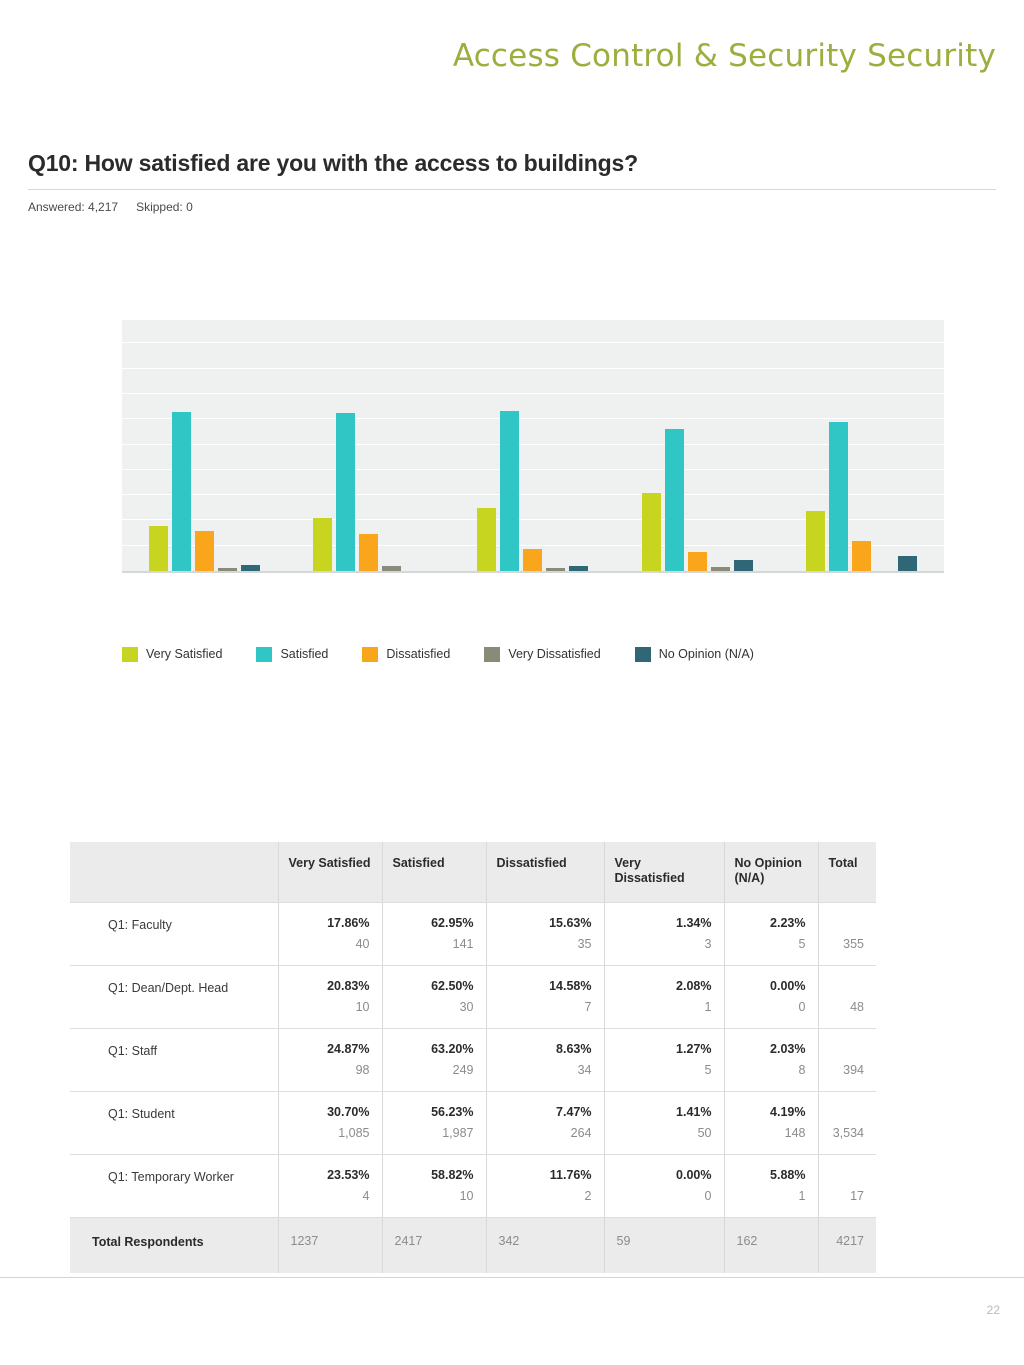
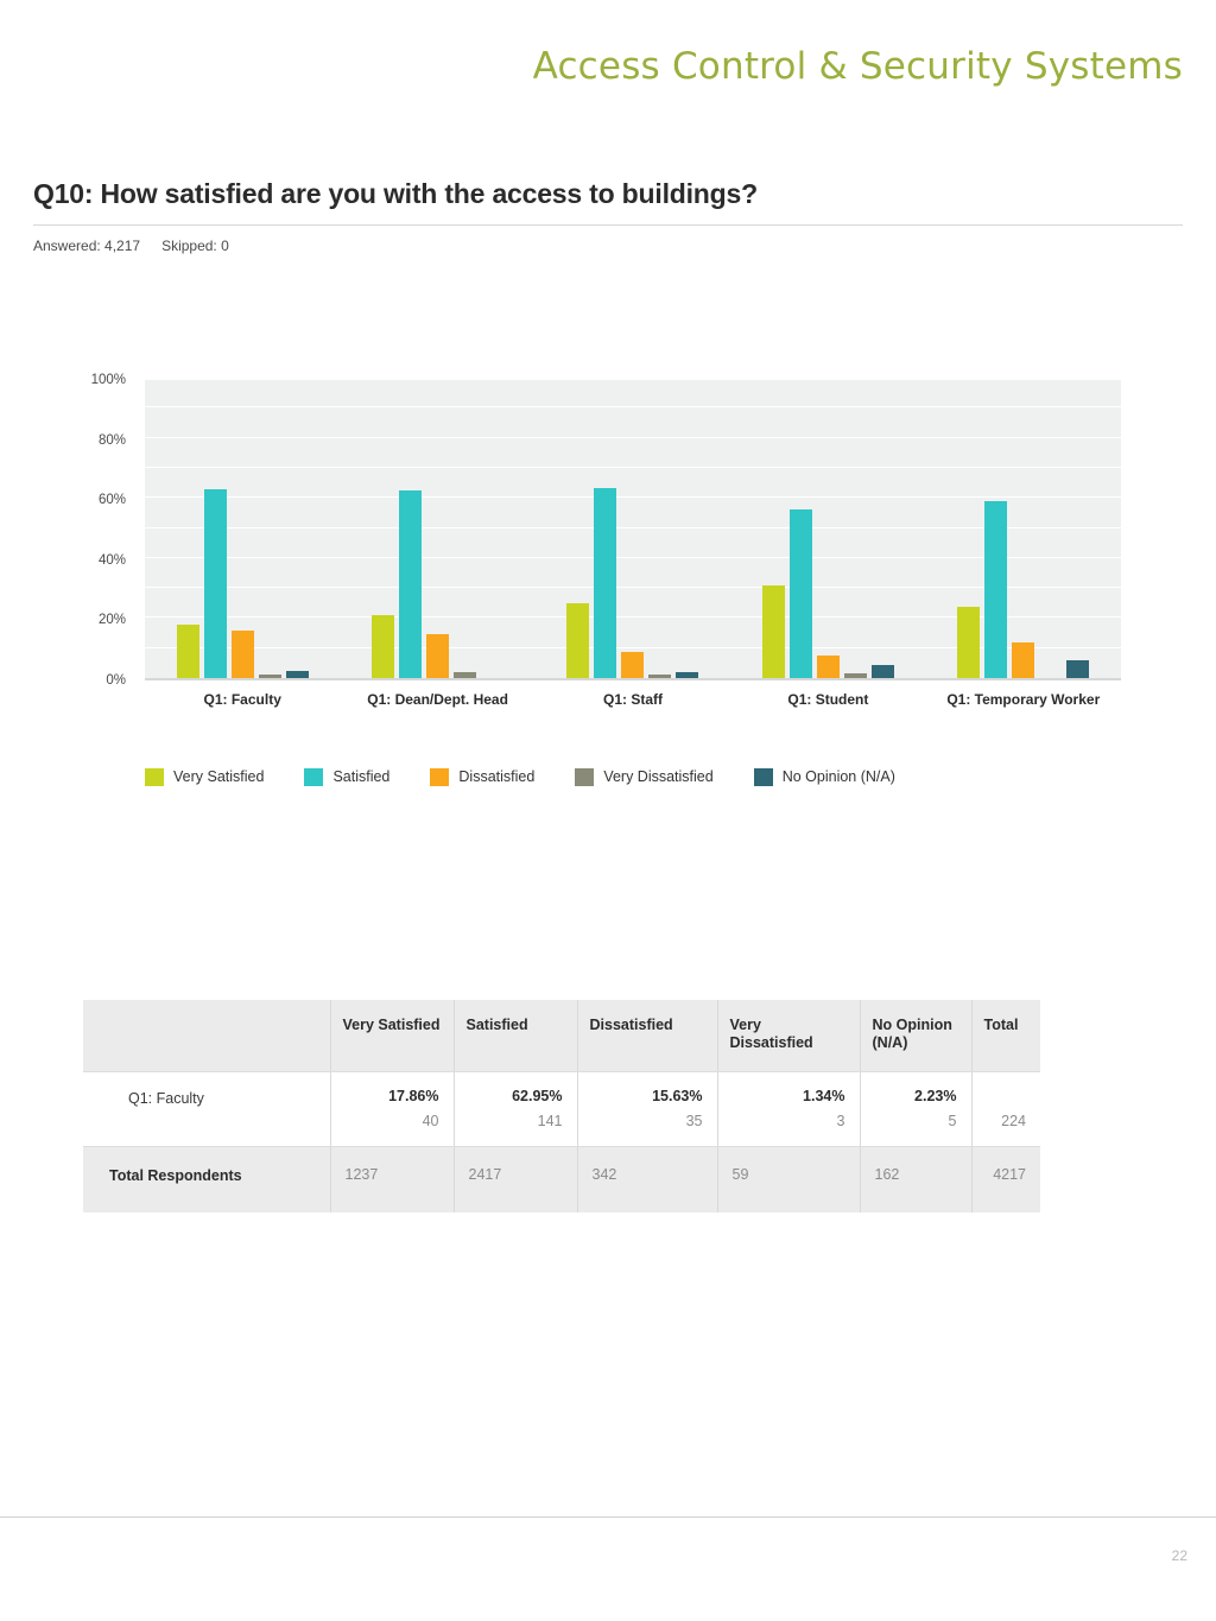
- Access Control & Security Security
+ Access Control & Security Systems
  Q10: How satisfied are you with the access to buildings?
  Answered: 4,217 Skipped: 0
+ 0%
+ 20%
+ 40%
+ 60%
+ 80%
+ 100%
+ Q1: Faculty
+ Q1: Dean/Dept. Head
+ Q1: Staff
+ Q1: Student
+ Q1: Temporary Worker
  Very Satisfied
  Satisfied
  Dissatisfied
  Very Dissatisfied
  No Opinion (N/A)
  	Very Satisfied	Satisfied	Dissatisfied	Very Dissatisfied	No Opinion (N/A)	Total
- Q1: Faculty	17.86%40	62.95%141	15.63%35	1.34%3	2.23%5	355
+ Q1: Faculty	17.86%40	62.95%141	15.63%35	1.34%3	2.23%5	224
- Q1: Dean/Dept. Head	20.83%10	62.50%30	14.58%7	2.08%1	0.00%0	48
- Q1: Staff	24.87%98	63.20%249	8.63%34	1.27%5	2.03%8	394
- Q1: Student	30.70%1,085	56.23%1,987	7.47%264	1.41%50	4.19%148	3,534
- Q1: Temporary Worker	23.53%4	58.82%10	11.76%2	0.00%0	5.88%1	17
  Total Respondents	1237	2417	342	59	162	4217
  22
